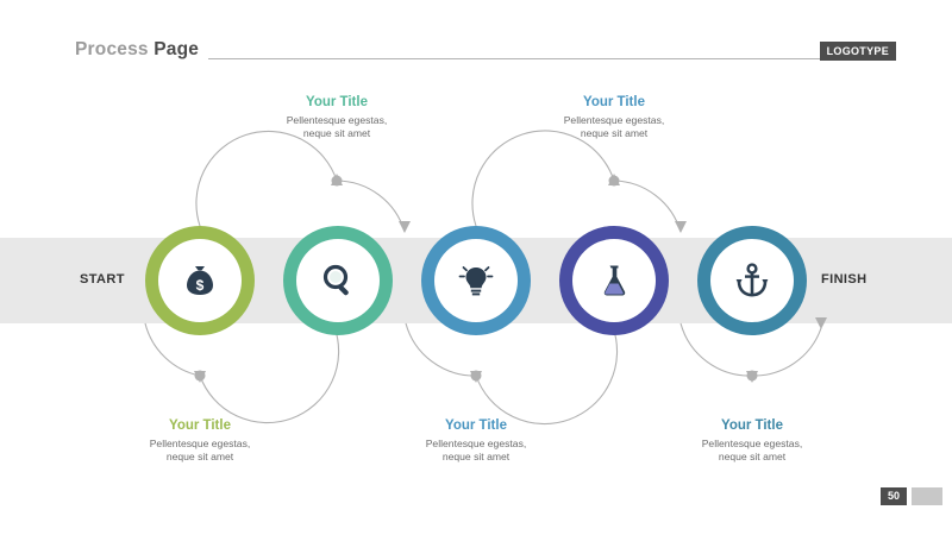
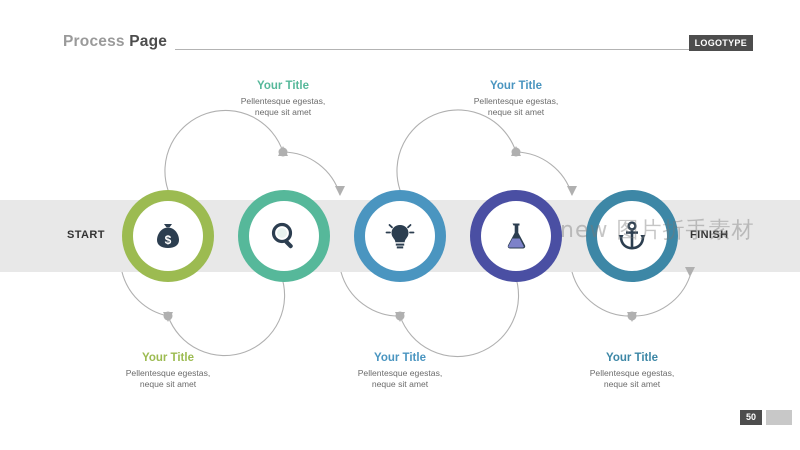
  Process Page
  LOGOTYPE
  START
  FINISH
  $
  Your Title
  Pellentesque egestas,
  neque sit amet
  Your Title
  Pellentesque egestas,
  neque sit amet
  Your Title
  Pellentesque egestas,
  neque sit amet
  Your Title
  Pellentesque egestas,
  neque sit amet
  Your Title
  Pellentesque egestas,
  neque sit amet
+ new 图片折手素材
  50
